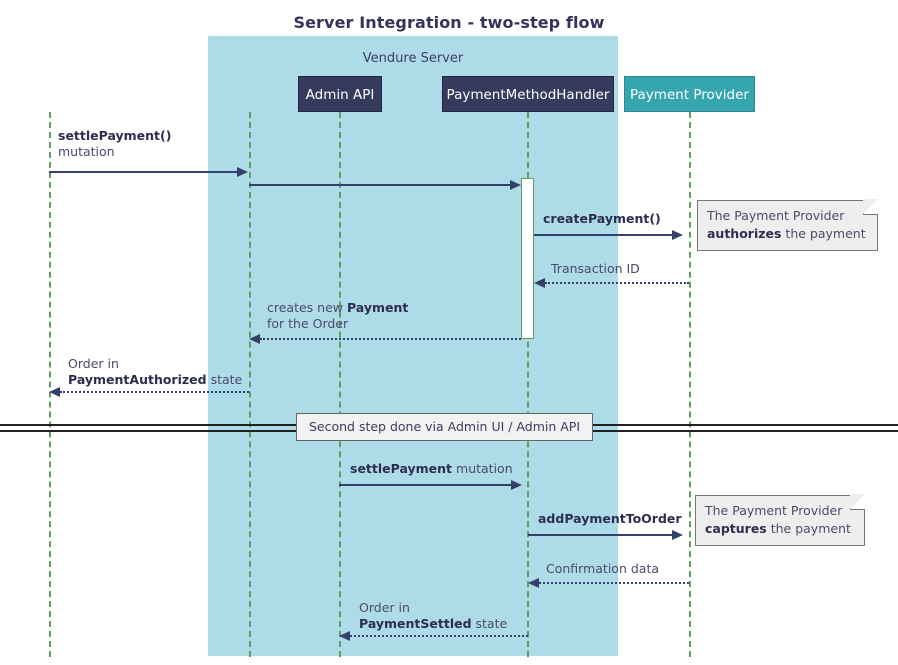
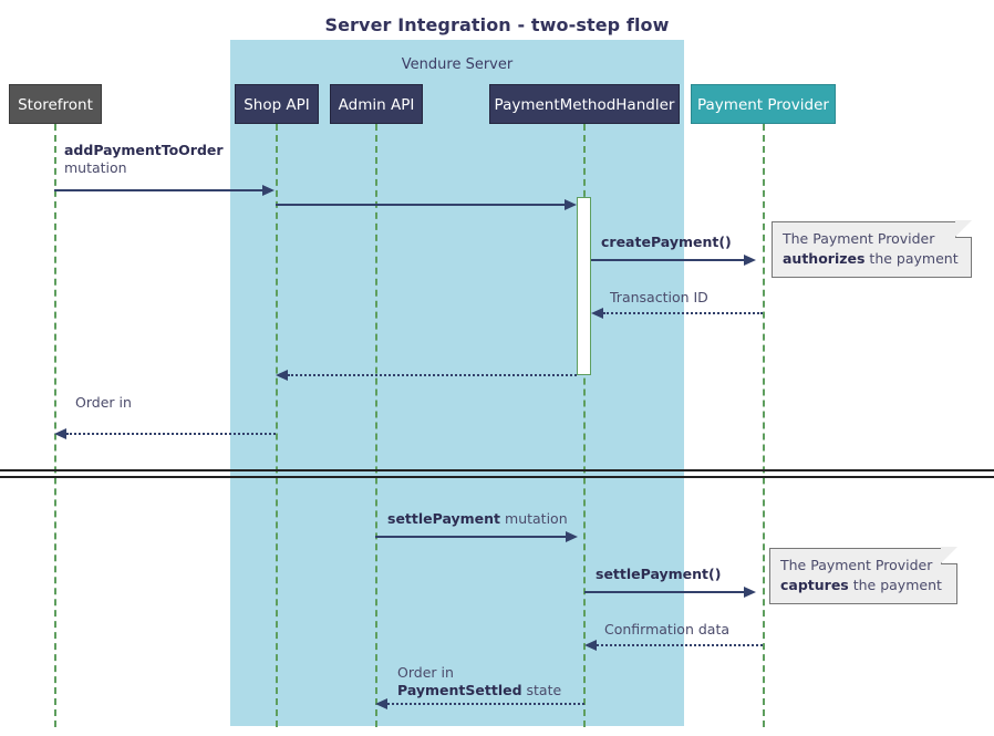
  Server Integration - two-step flow
  Vendure Server
+ Storefront
+ Shop API
  Admin API
  PaymentMethodHandler
  Payment Provider
- settlePayment()
+ addPaymentToOrder
  mutation
  createPayment()
  The Payment Provider
  authorizes the payment
  Transaction ID
- creates new Payment
- for the Order
  Order in
- PaymentAuthorized state
- Second step done via Admin UI / Admin API
  settlePayment mutation
- addPaymentToOrder
+ settlePayment()
  The Payment Provider
  captures the payment
  Confirmation data
  Order in
  PaymentSettled state
